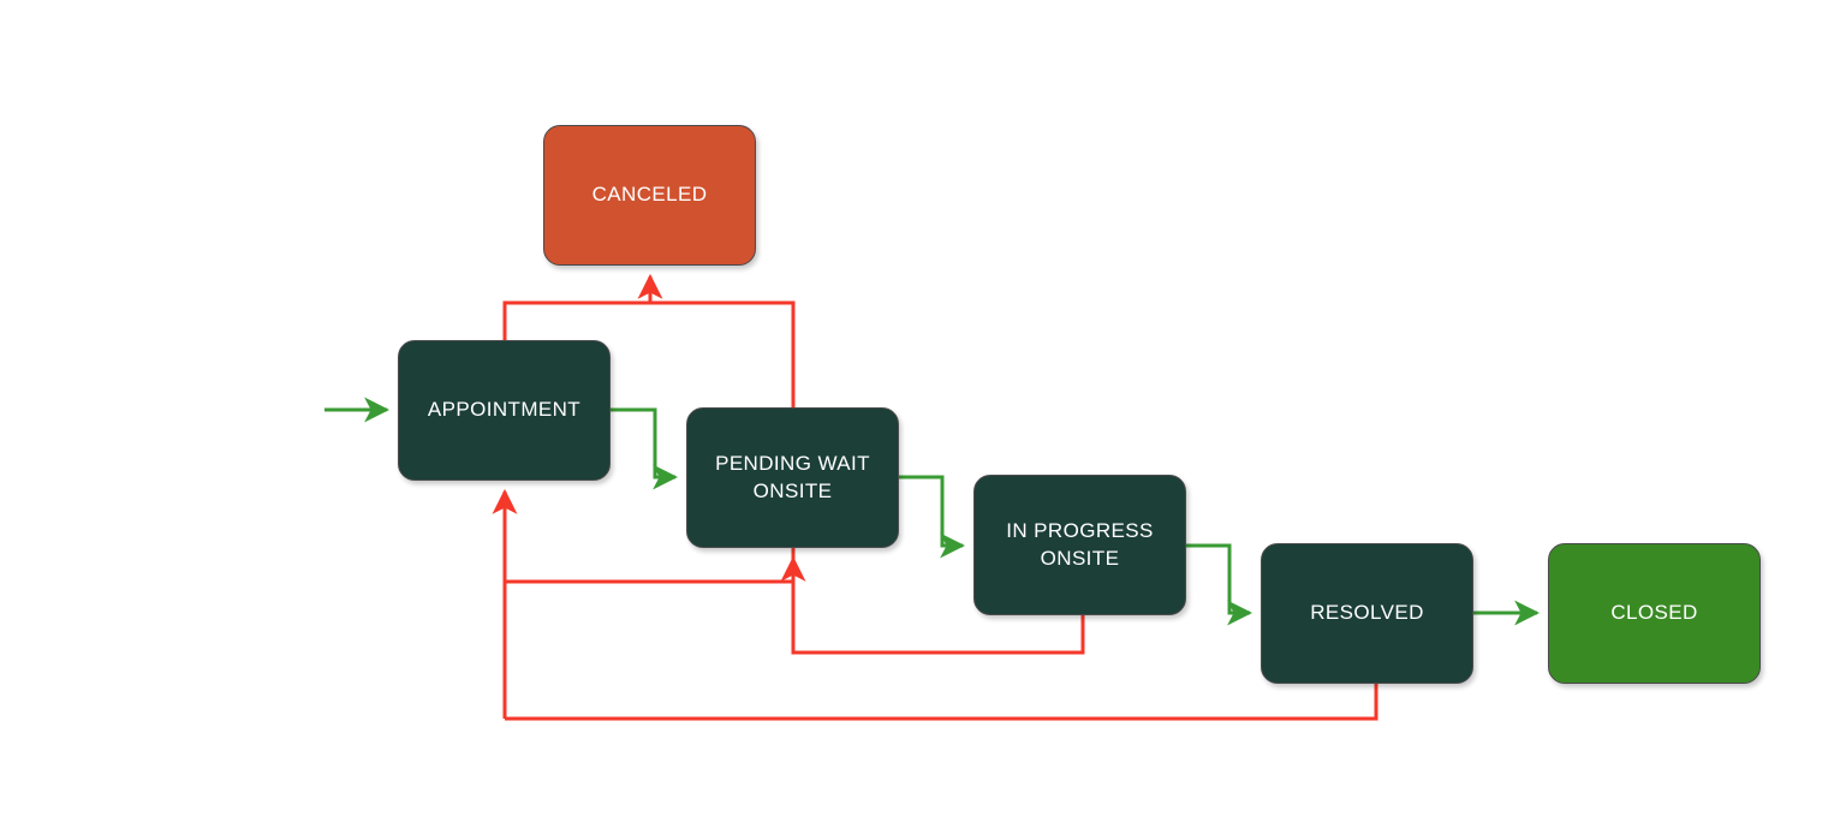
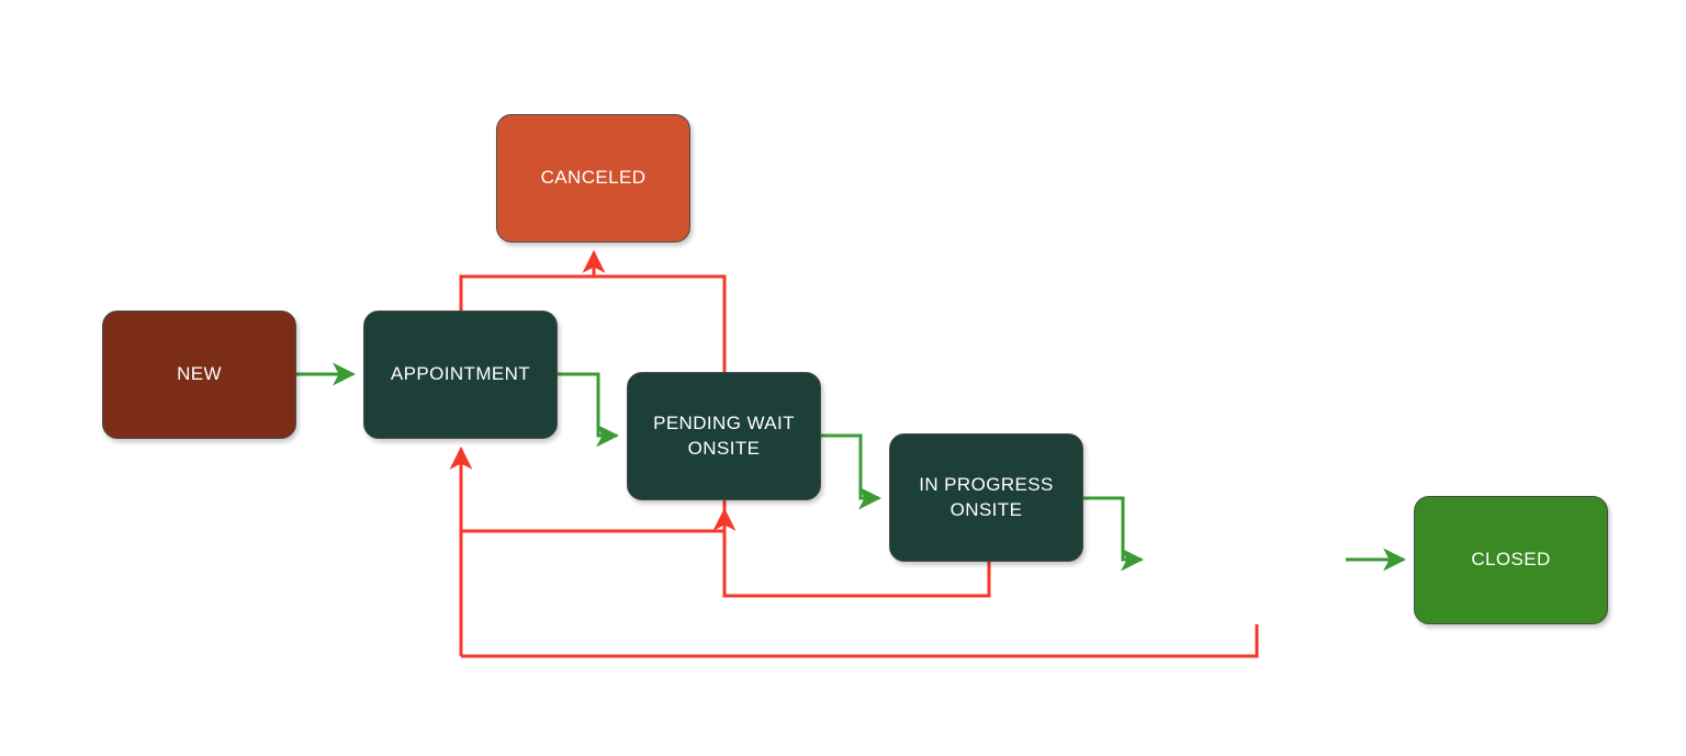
+ NEW
  CANCELED
  APPOINTMENT
  PENDING WAIT
  ONSITE
  IN PROGRESS
  ONSITE
- RESOLVED
  CLOSED
